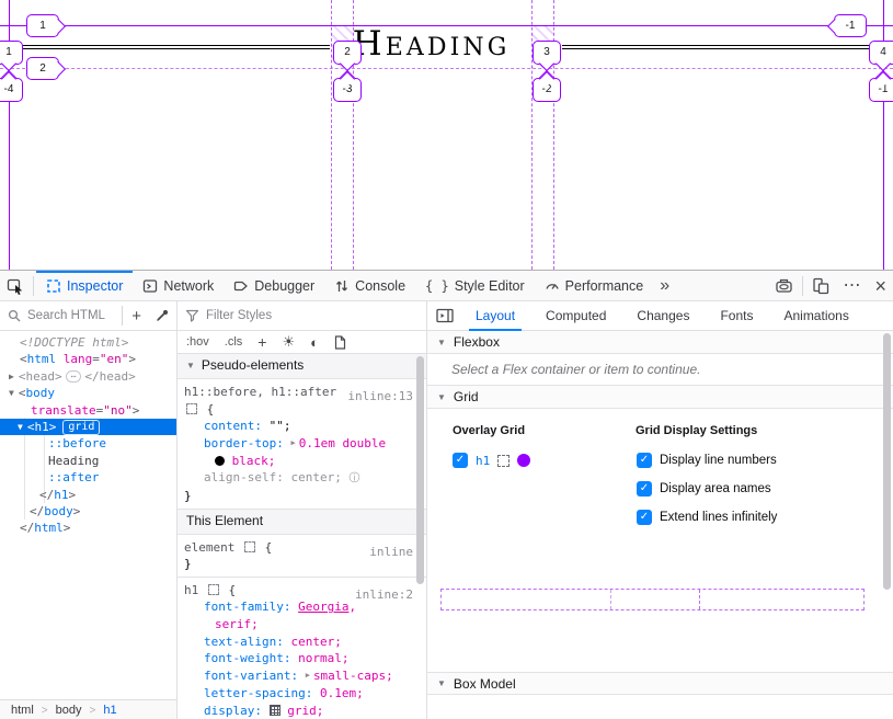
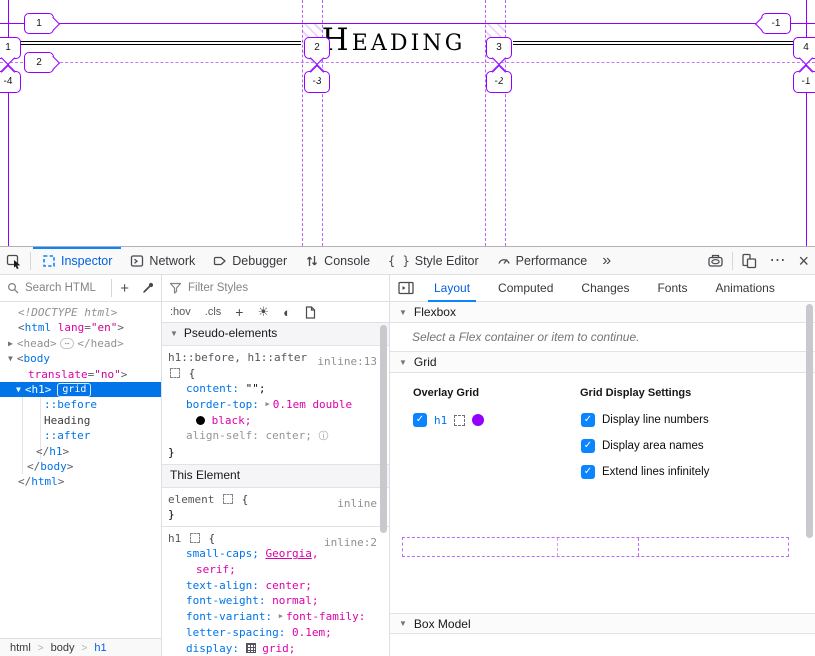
  Heading
  1
  2
  -1
  1
  -4
  2
  -3
  3
  -2
  4
  -1
  Inspector
  Network
  Debugger
  Console
  { }
  Style Editor
  Performance
  »
  ⋯
  ×
  Search HTML
  +
  <!DOCTYPE html>
  <html lang="en">
  ▶ <head> ⋯ </head>
  ▼ <body
  translate="no">
  ▼ <h1> grid
  ::before
  Heading
  ::after
  </h1>
  </body>
  </html>
  html
  >
  body
  >
  h1
  Filter Styles
  :hov
  .cls
  +
  ☀
  ◐
  ▼
  Pseudo-elements
  h1::before, h1::after
  inline:13
  {
  content: "";
  border-top: ▶ 0.1em double
  black;
  align-self: center; ⓘ
  }
  This Element
  element {
  inline
  }
  h1 {
  inline:2
- font-family: Georgia,
+ small-caps; Georgia,
  serif;
  text-align: center;
  font-weight: normal;
- font-variant: ▶ small-caps;
+ font-variant: ▶ font-family:
  letter-spacing: 0.1em;
  display: grid;
  Layout
  Computed
  Changes
  Fonts
  Animations
  ▼
  Flexbox
  Select a Flex container or item to continue.
  ▼
  Grid
  Overlay Grid
  ✓
  h1
  Grid Display Settings
  ✓
  Display line numbers
  ✓
  Display area names
  ✓
  Extend lines infinitely
  ▼
  Box Model
